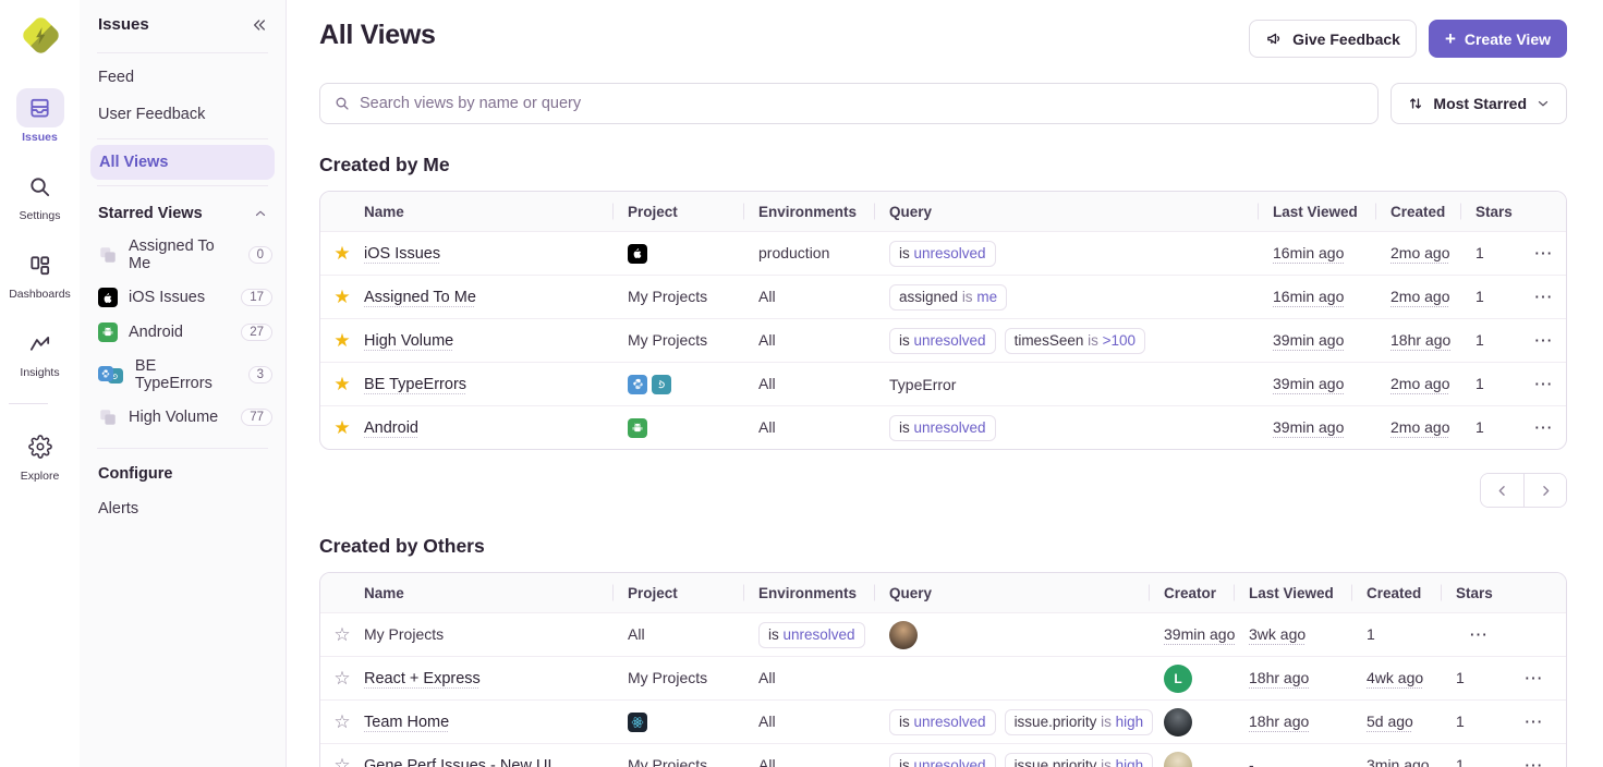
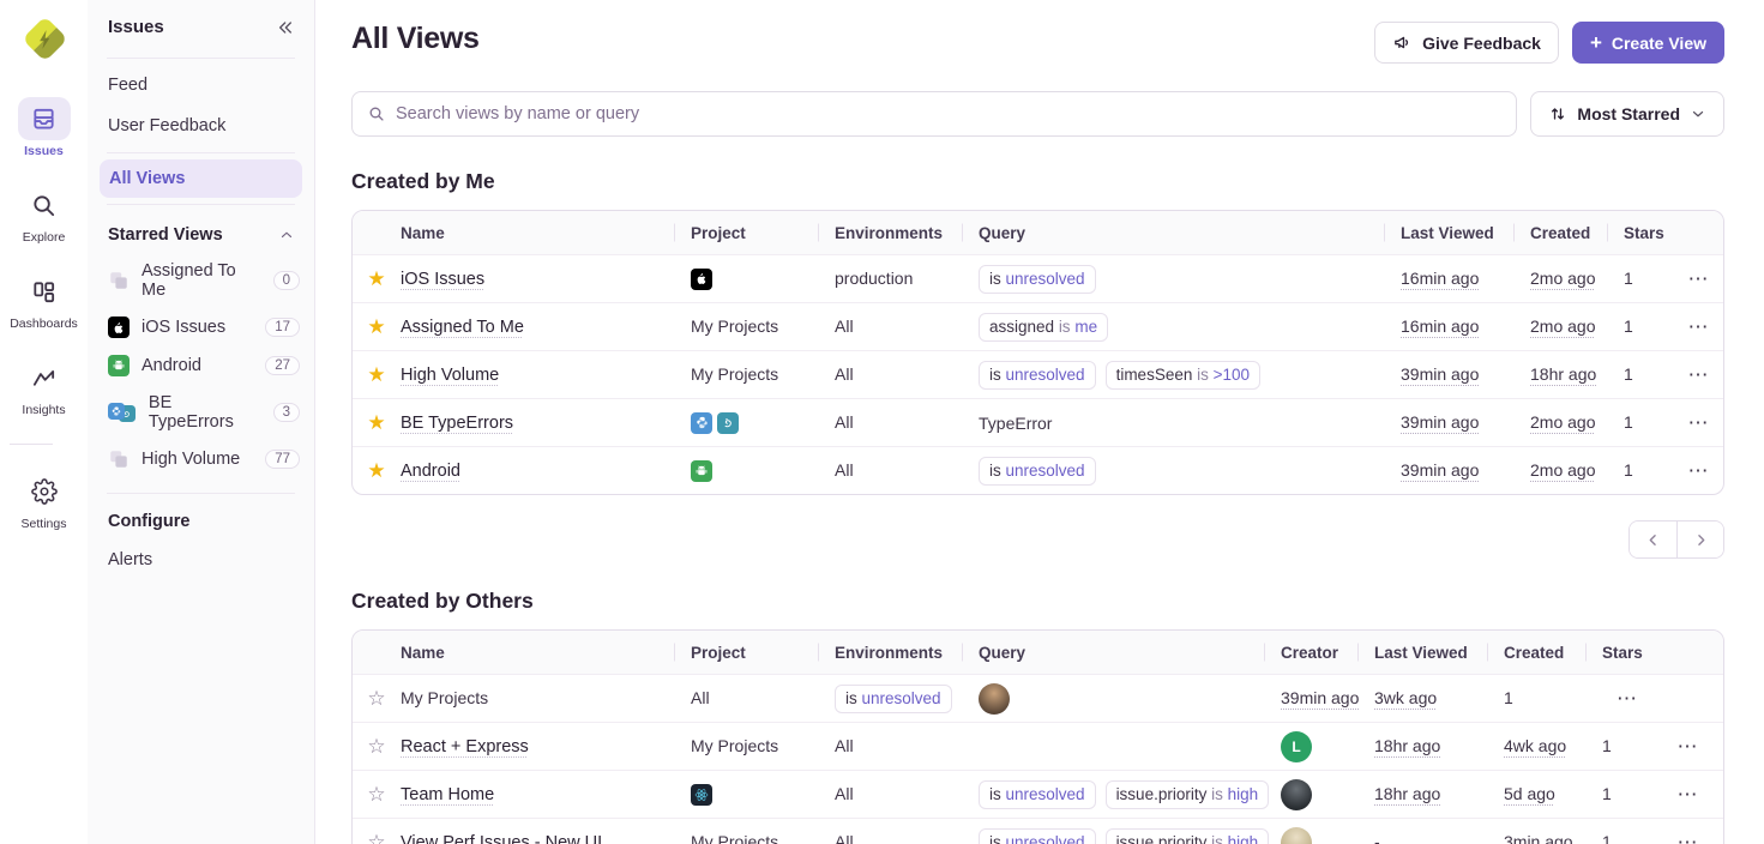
  Issues
- Settings
+ Explore
  Dashboards
  Insights
- Explore
+ Settings
  Issues
  Feed
  User Feedback
  All Views
  Starred Views
  Assigned To Me
  0
  iOS Issues
  17
  Android
  27
  BE TypeErrors
  3
  High Volume
  77
  Configure
  Alerts
  All Views
  Give Feedback
  +
  Create View
  Search views by name or query
  Most Starred
  Created by Me
  Name
  Project
  Environments
  Query
  Last Viewed
  Created
  Stars
  ★
  iOS Issues
  production
  is unresolved
  16min ago
  2mo ago
  1
  ⋯
  ★
  Assigned To Me
  My Projects
  All
  assigned is me
  16min ago
  2mo ago
  1
  ⋯
  ★
  High Volume
  My Projects
  All
  is unresolved
  timesSeen is >100
  39min ago
  18hr ago
  1
  ⋯
  ★
  BE TypeErrors
  All
  TypeError
  39min ago
  2mo ago
  1
  ⋯
  ★
  Android
  All
  is unresolved
  39min ago
  2mo ago
  1
  ⋯
  Created by Others
  Name
  Project
  Environments
  Query
  Creator
  Last Viewed
  Created
  Stars
  ☆
  My Projects
  All
  is unresolved
  39min ago
  3wk ago
  1
  ⋯
  ☆
  React + Express
  My Projects
  All
  L
  18hr ago
  4wk ago
  1
  ⋯
  ☆
  Team Home
  All
  is unresolved
  issue.priority is high
  18hr ago
  5d ago
  1
  ⋯
  ☆
- Gene Perf Issues - New UI
+ View Perf Issues - New UI
  My Projects
  All
  is unresolved
  issue.priority is high
  -
  3min ago
  1
  ⋯
